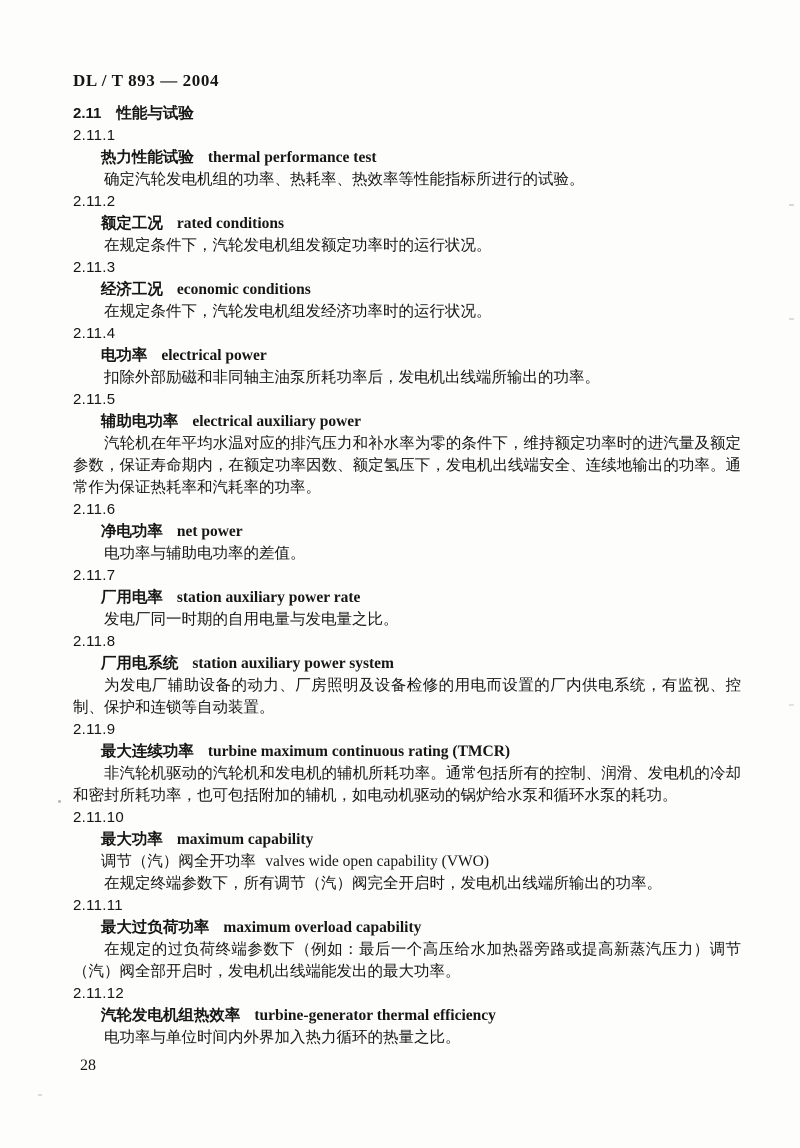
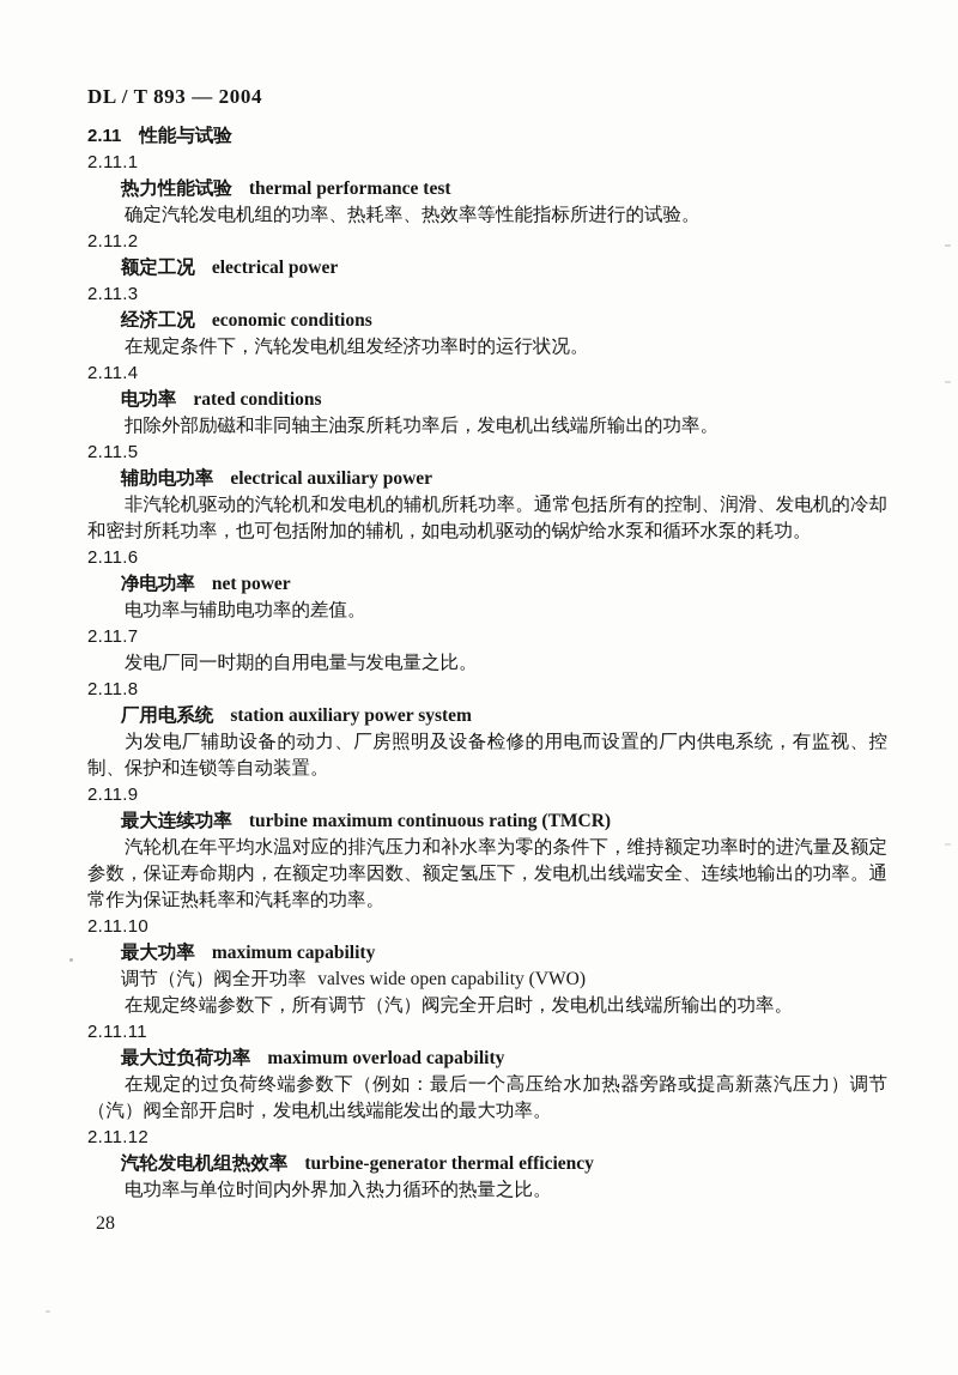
  DL / T 893 — 2004
  2.11 性能与试验
  2.11.1
  热力性能试验 thermal performance test
  确定汽轮发电机组的功率、热耗率、热效率等性能指标所进行的试验。
  2.11.2
- 额定工况 rated conditions
+ 额定工况 electrical power
- 在规定条件下，汽轮发电机组发额定功率时的运行状况。
  2.11.3
  经济工况 economic conditions
  在规定条件下，汽轮发电机组发经济功率时的运行状况。
  2.11.4
- 电功率 electrical power
+ 电功率 rated conditions
  扣除外部励磁和非同轴主油泵所耗功率后，发电机出线端所输出的功率。
  2.11.5
  辅助电功率 electrical auxiliary power
- 汽轮机在年平均水温对应的排汽压力和补水率为零的条件下，维持额定功率时的进汽量及额定参数，保证寿命期内，在额定功率因数、额定氢压下，发电机出线端安全、连续地输出的功率。通常作为保证热耗率和汽耗率的功率。
+ 非汽轮机驱动的汽轮机和发电机的辅机所耗功率。通常包括所有的控制、润滑、发电机的冷却和密封所耗功率，也可包括附加的辅机，如电动机驱动的锅炉给水泵和循环水泵的耗功。
  2.11.6
  净电功率 net power
  电功率与辅助电功率的差值。
  2.11.7
- 厂用电率 station auxiliary power rate
  发电厂同一时期的自用电量与发电量之比。
  2.11.8
  厂用电系统 station auxiliary power system
  为发电厂辅助设备的动力、厂房照明及设备检修的用电而设置的厂内供电系统，有监视、控制、保护和连锁等自动装置。
  2.11.9
  最大连续功率 turbine maximum continuous rating (TMCR)
- 非汽轮机驱动的汽轮机和发电机的辅机所耗功率。通常包括所有的控制、润滑、发电机的冷却和密封所耗功率，也可包括附加的辅机，如电动机驱动的锅炉给水泵和循环水泵的耗功。
+ 汽轮机在年平均水温对应的排汽压力和补水率为零的条件下，维持额定功率时的进汽量及额定参数，保证寿命期内，在额定功率因数、额定氢压下，发电机出线端安全、连续地输出的功率。通常作为保证热耗率和汽耗率的功率。
  2.11.10
  最大功率 maximum capability
  调节（汽）阀全开功率 valves wide open capability (VWO)
  在规定终端参数下，所有调节（汽）阀完全开启时，发电机出线端所输出的功率。
  2.11.11
  最大过负荷功率 maximum overload capability
  在规定的过负荷终端参数下（例如：最后一个高压给水加热器旁路或提高新蒸汽压力）调节（汽）阀全部开启时，发电机出线端能发出的最大功率。
  2.11.12
  汽轮发电机组热效率 turbine-generator thermal efficiency
  电功率与单位时间内外界加入热力循环的热量之比。
  28
